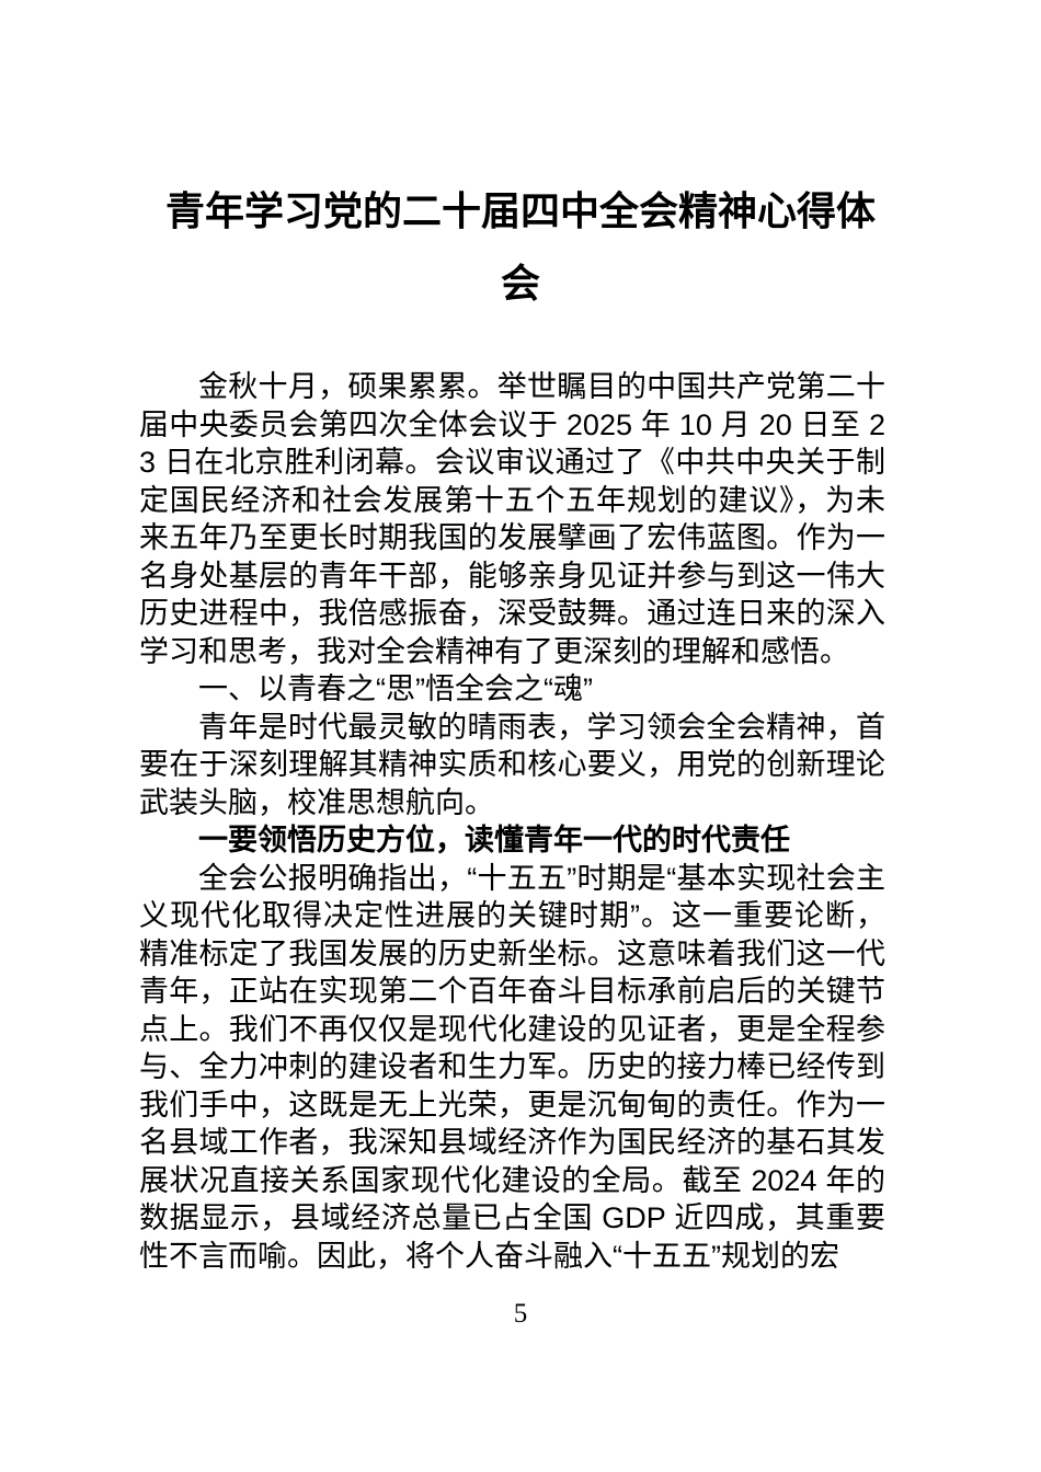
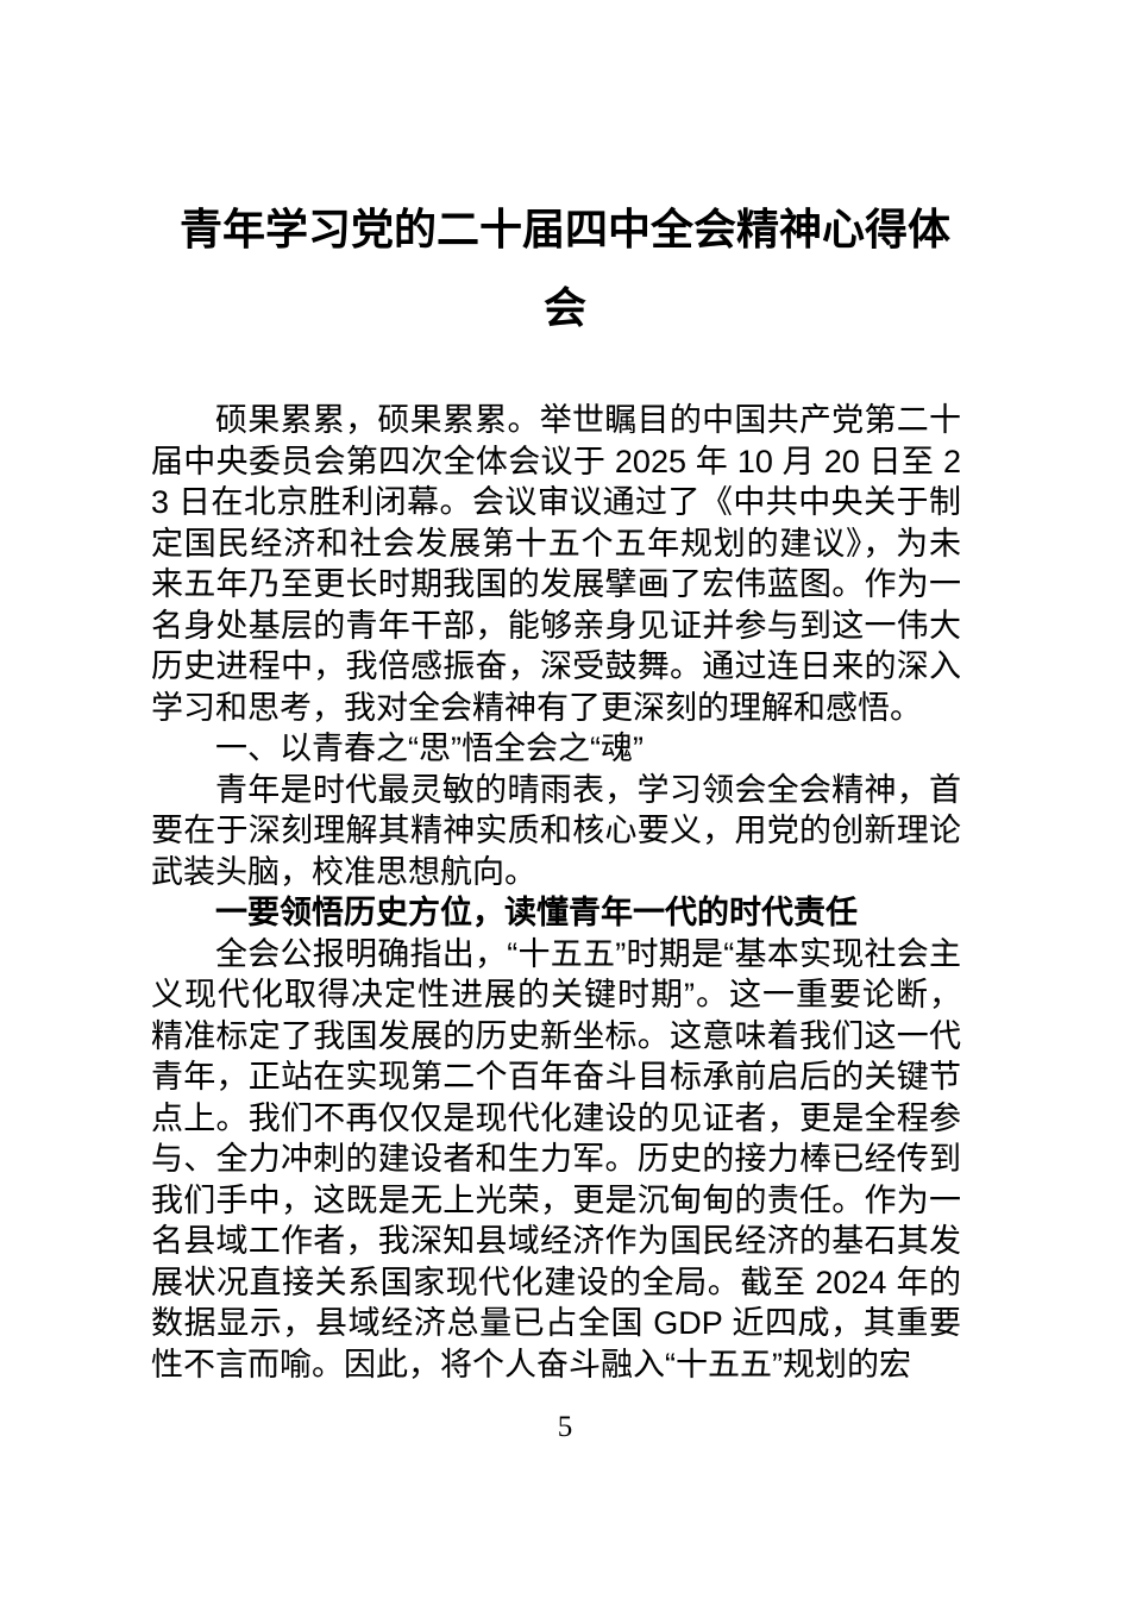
  青年学习党的二十届四中全会精神心得体会
- 金秋十月，硕果累累。举世瞩目的中国共产党第二十届中央委员会第四次全体会议于 2025 年 10 月 20 日至 23 日在北京胜利闭幕。会议审议通过了《中共中央关于制定国民经济和社会发展第十五个五年规划的建议》，为未来五年乃至更长时期我国的发展擘画了宏伟蓝图。作为一名身处基层的青年干部，能够亲身见证并参与到这一伟大历史进程中，我倍感振奋，深受鼓舞。通过连日来的深入学习和思考，我对全会精神有了更深刻的理解和感悟。
+ 硕果累累，硕果累累。举世瞩目的中国共产党第二十届中央委员会第四次全体会议于 2025 年 10 月 20 日至 23 日在北京胜利闭幕。会议审议通过了《中共中央关于制定国民经济和社会发展第十五个五年规划的建议》，为未来五年乃至更长时期我国的发展擘画了宏伟蓝图。作为一名身处基层的青年干部，能够亲身见证并参与到这一伟大历史进程中，我倍感振奋，深受鼓舞。通过连日来的深入学习和思考，我对全会精神有了更深刻的理解和感悟。
  一、以青春之“思”悟全会之“魂”
  青年是时代最灵敏的晴雨表，学习领会全会精神，首要在于深刻理解其精神实质和核心要义，用党的创新理论武装头脑，校准思想航向。
  一要领悟历史方位，读懂青年一代的时代责任
  全会公报明确指出，“十五五”时期是“基本实现社会主义现代化取得决定性进展的关键时期”。这一重要论断，精准标定了我国发展的历史新坐标。这意味着我们这一代青年，正站在实现第二个百年奋斗目标承前启后的关键节点上。我们不再仅仅是现代化建设的见证者，更是全程参与、全力冲刺的建设者和生力军。历史的接力棒已经传到我们手中，这既是无上光荣，更是沉甸甸的责任。作为一名县域工作者，我深知县域经济作为国民经济的基石其发展状况直接关系国家现代化建设的全局。截至 2024 年的数据显示，县域经济总量已占全国 GDP 近四成，其重要性不言而喻。因此，将个人奋斗融入“十五五”规划的宏
  5
